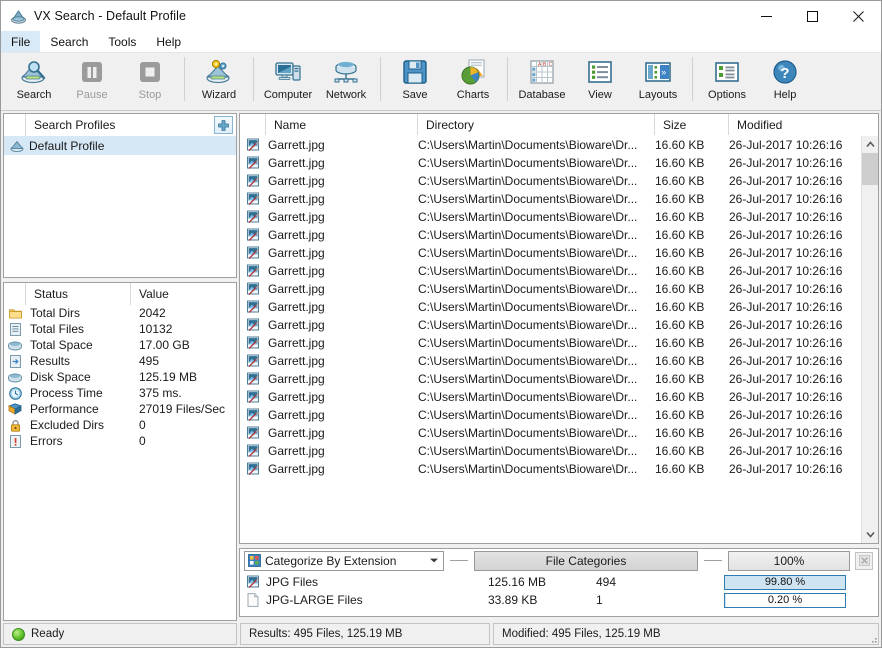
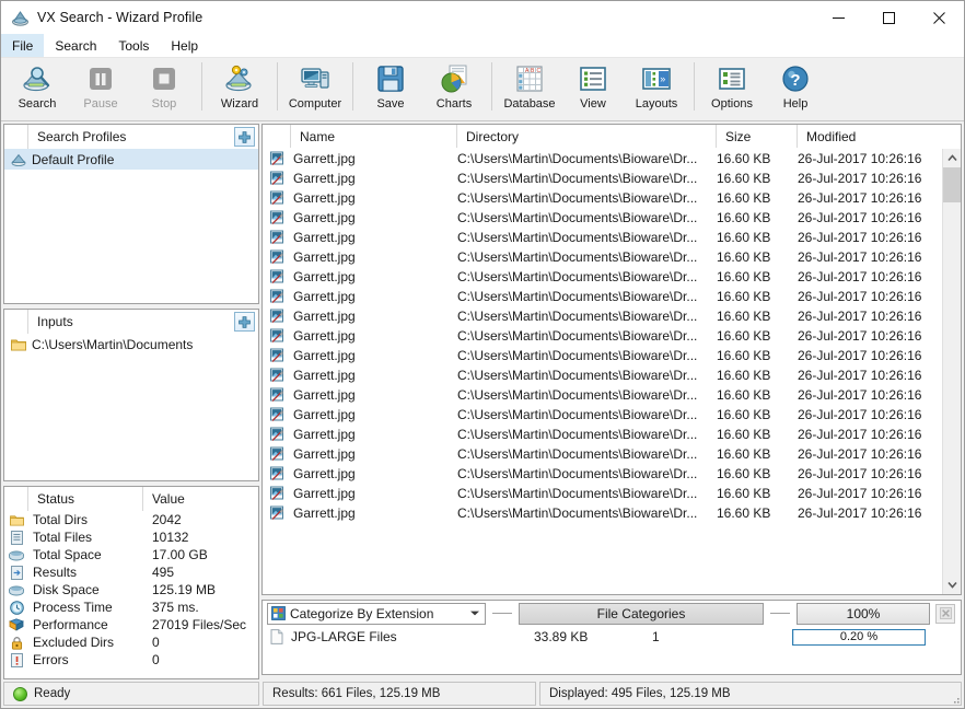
- VX Search - Default Profile
+ VX Search - Wizard Profile
  File
  Search
  Tools
  Help
  Search
  Pause
  Stop
  Wizard
  Computer
- Network
  Save
  Charts
  Database
  View
  »
  Layouts
  Options
  ?
  Help
  Search Profiles
  Default Profile
+ Inputs
+ C:\Users\Martin\Documents
  Status
  Value
  Total Dirs
  2042
  Total Files
  10132
  Total Space
  17.00 GB
  Results
  495
  Disk Space
  125.19 MB
  Process Time
  375 ms.
  Performance
  27019 Files/Sec
  Excluded Dirs
  0
  Errors
  0
  Name
  Directory
  Size
  Modified
  Garrett.jpg
  C:\Users\Martin\Documents\Bioware\Dr...
  16.60 KB
  26-Jul-2017 10:26:16
  Garrett.jpg
  C:\Users\Martin\Documents\Bioware\Dr...
  16.60 KB
  26-Jul-2017 10:26:16
  Garrett.jpg
  C:\Users\Martin\Documents\Bioware\Dr...
  16.60 KB
  26-Jul-2017 10:26:16
  Garrett.jpg
  C:\Users\Martin\Documents\Bioware\Dr...
  16.60 KB
  26-Jul-2017 10:26:16
  Garrett.jpg
  C:\Users\Martin\Documents\Bioware\Dr...
  16.60 KB
  26-Jul-2017 10:26:16
  Garrett.jpg
  C:\Users\Martin\Documents\Bioware\Dr...
  16.60 KB
  26-Jul-2017 10:26:16
  Garrett.jpg
  C:\Users\Martin\Documents\Bioware\Dr...
  16.60 KB
  26-Jul-2017 10:26:16
  Garrett.jpg
  C:\Users\Martin\Documents\Bioware\Dr...
  16.60 KB
  26-Jul-2017 10:26:16
  Garrett.jpg
  C:\Users\Martin\Documents\Bioware\Dr...
  16.60 KB
  26-Jul-2017 10:26:16
  Garrett.jpg
  C:\Users\Martin\Documents\Bioware\Dr...
  16.60 KB
  26-Jul-2017 10:26:16
  Garrett.jpg
  C:\Users\Martin\Documents\Bioware\Dr...
  16.60 KB
  26-Jul-2017 10:26:16
  Garrett.jpg
  C:\Users\Martin\Documents\Bioware\Dr...
  16.60 KB
  26-Jul-2017 10:26:16
  Garrett.jpg
  C:\Users\Martin\Documents\Bioware\Dr...
  16.60 KB
  26-Jul-2017 10:26:16
  Garrett.jpg
  C:\Users\Martin\Documents\Bioware\Dr...
  16.60 KB
  26-Jul-2017 10:26:16
  Garrett.jpg
  C:\Users\Martin\Documents\Bioware\Dr...
  16.60 KB
  26-Jul-2017 10:26:16
  Garrett.jpg
  C:\Users\Martin\Documents\Bioware\Dr...
  16.60 KB
  26-Jul-2017 10:26:16
  Garrett.jpg
  C:\Users\Martin\Documents\Bioware\Dr...
  16.60 KB
  26-Jul-2017 10:26:16
  Garrett.jpg
  C:\Users\Martin\Documents\Bioware\Dr...
  16.60 KB
  26-Jul-2017 10:26:16
  Garrett.jpg
  C:\Users\Martin\Documents\Bioware\Dr...
  16.60 KB
  26-Jul-2017 10:26:16
  Categorize By Extension
  File Categories
  100%
- JPG Files
- 125.16 MB
- 494
- 99.80 %
  JPG-LARGE Files
  33.89 KB
  1
  0.20 %
  Ready
- Results: 495 Files, 125.19 MB
+ Results: 661 Files, 125.19 MB
- Modified: 495 Files, 125.19 MB
+ Displayed: 495 Files, 125.19 MB
